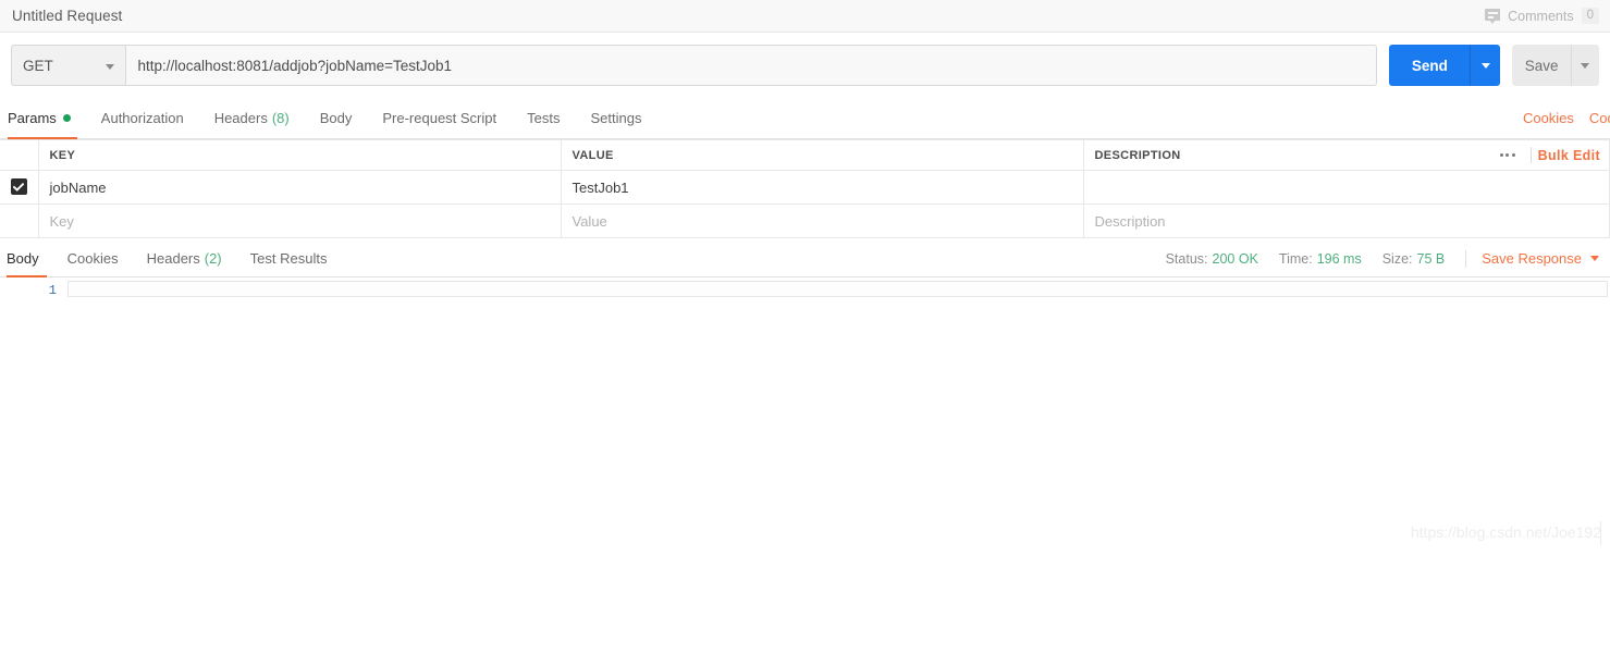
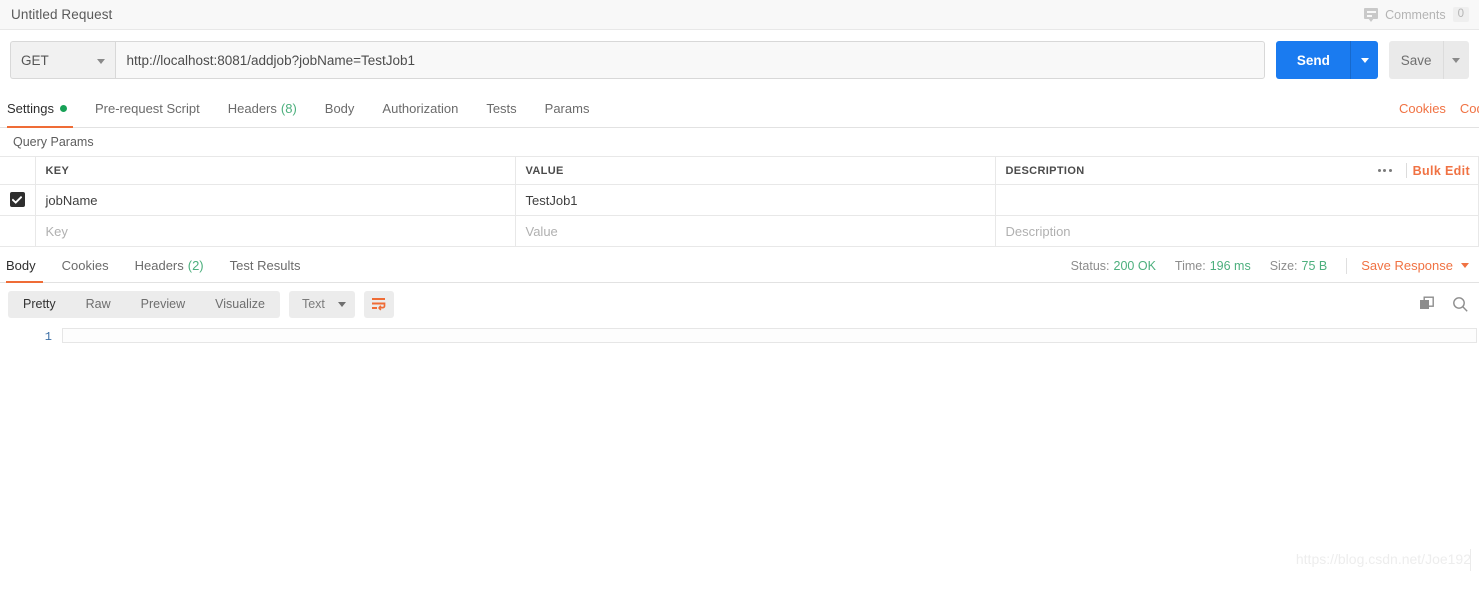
  Untitled Request
  Comments
  0
  GET
  http://localhost:8081/addjob?jobName=TestJob1
  Send
  Save
- Params
+ Settings
- Authorization
+ Pre-request Script
  Headers
  (8)
  Body
- Pre-request Script
+ Authorization
  Tests
- Settings
+ Params
  Cookies
+ Query Params
  	KEY	VALUE	DESCRIPTION Bulk Edit
  	jobName	TestJob1
  	Key	Value	Description
  Body
  Cookies
  Headers
  (2)
  Test Results
  Status: 200 OK
  Time: 196 ms
  Size: 75 B
  Save Response
+ Pretty
+ Raw
+ Preview
+ Visualize
+ Text
  1
